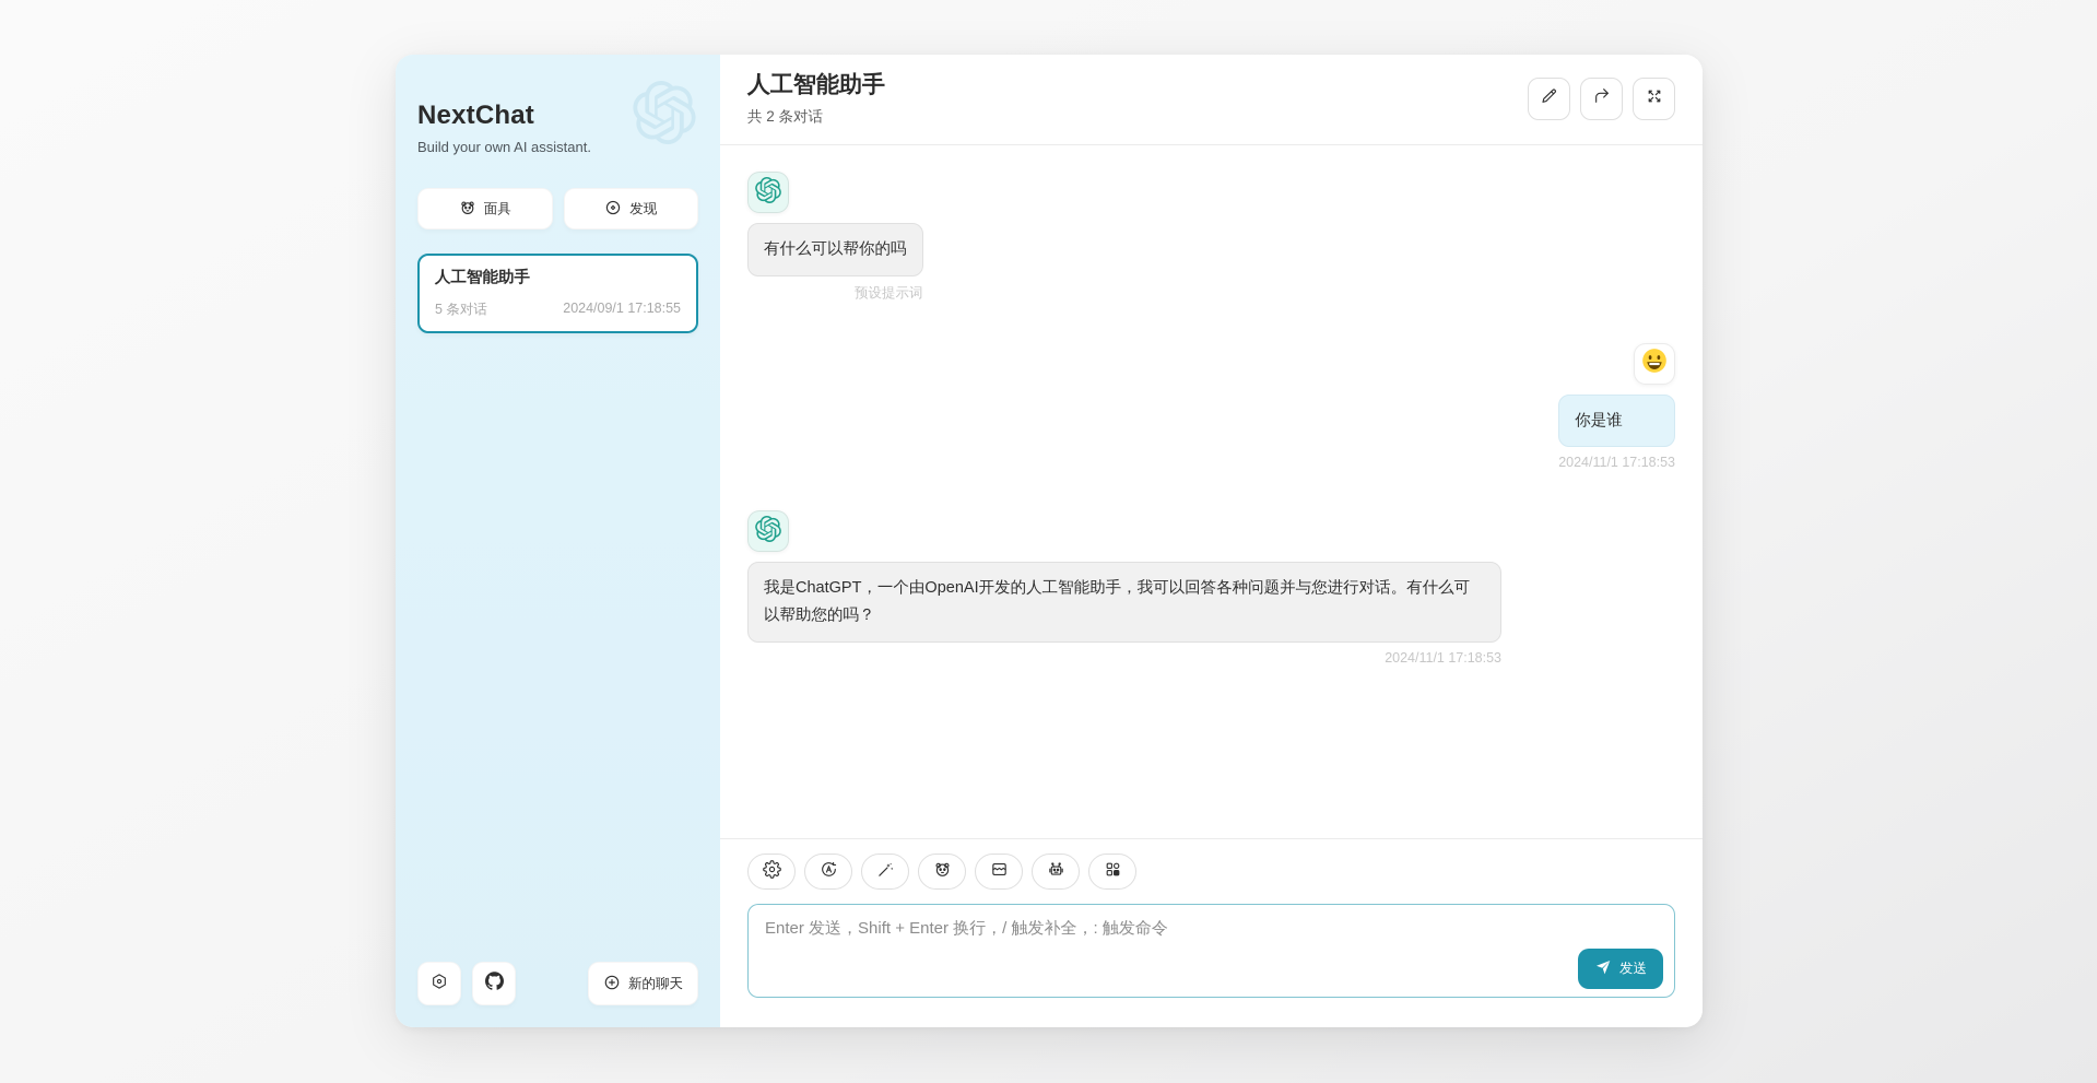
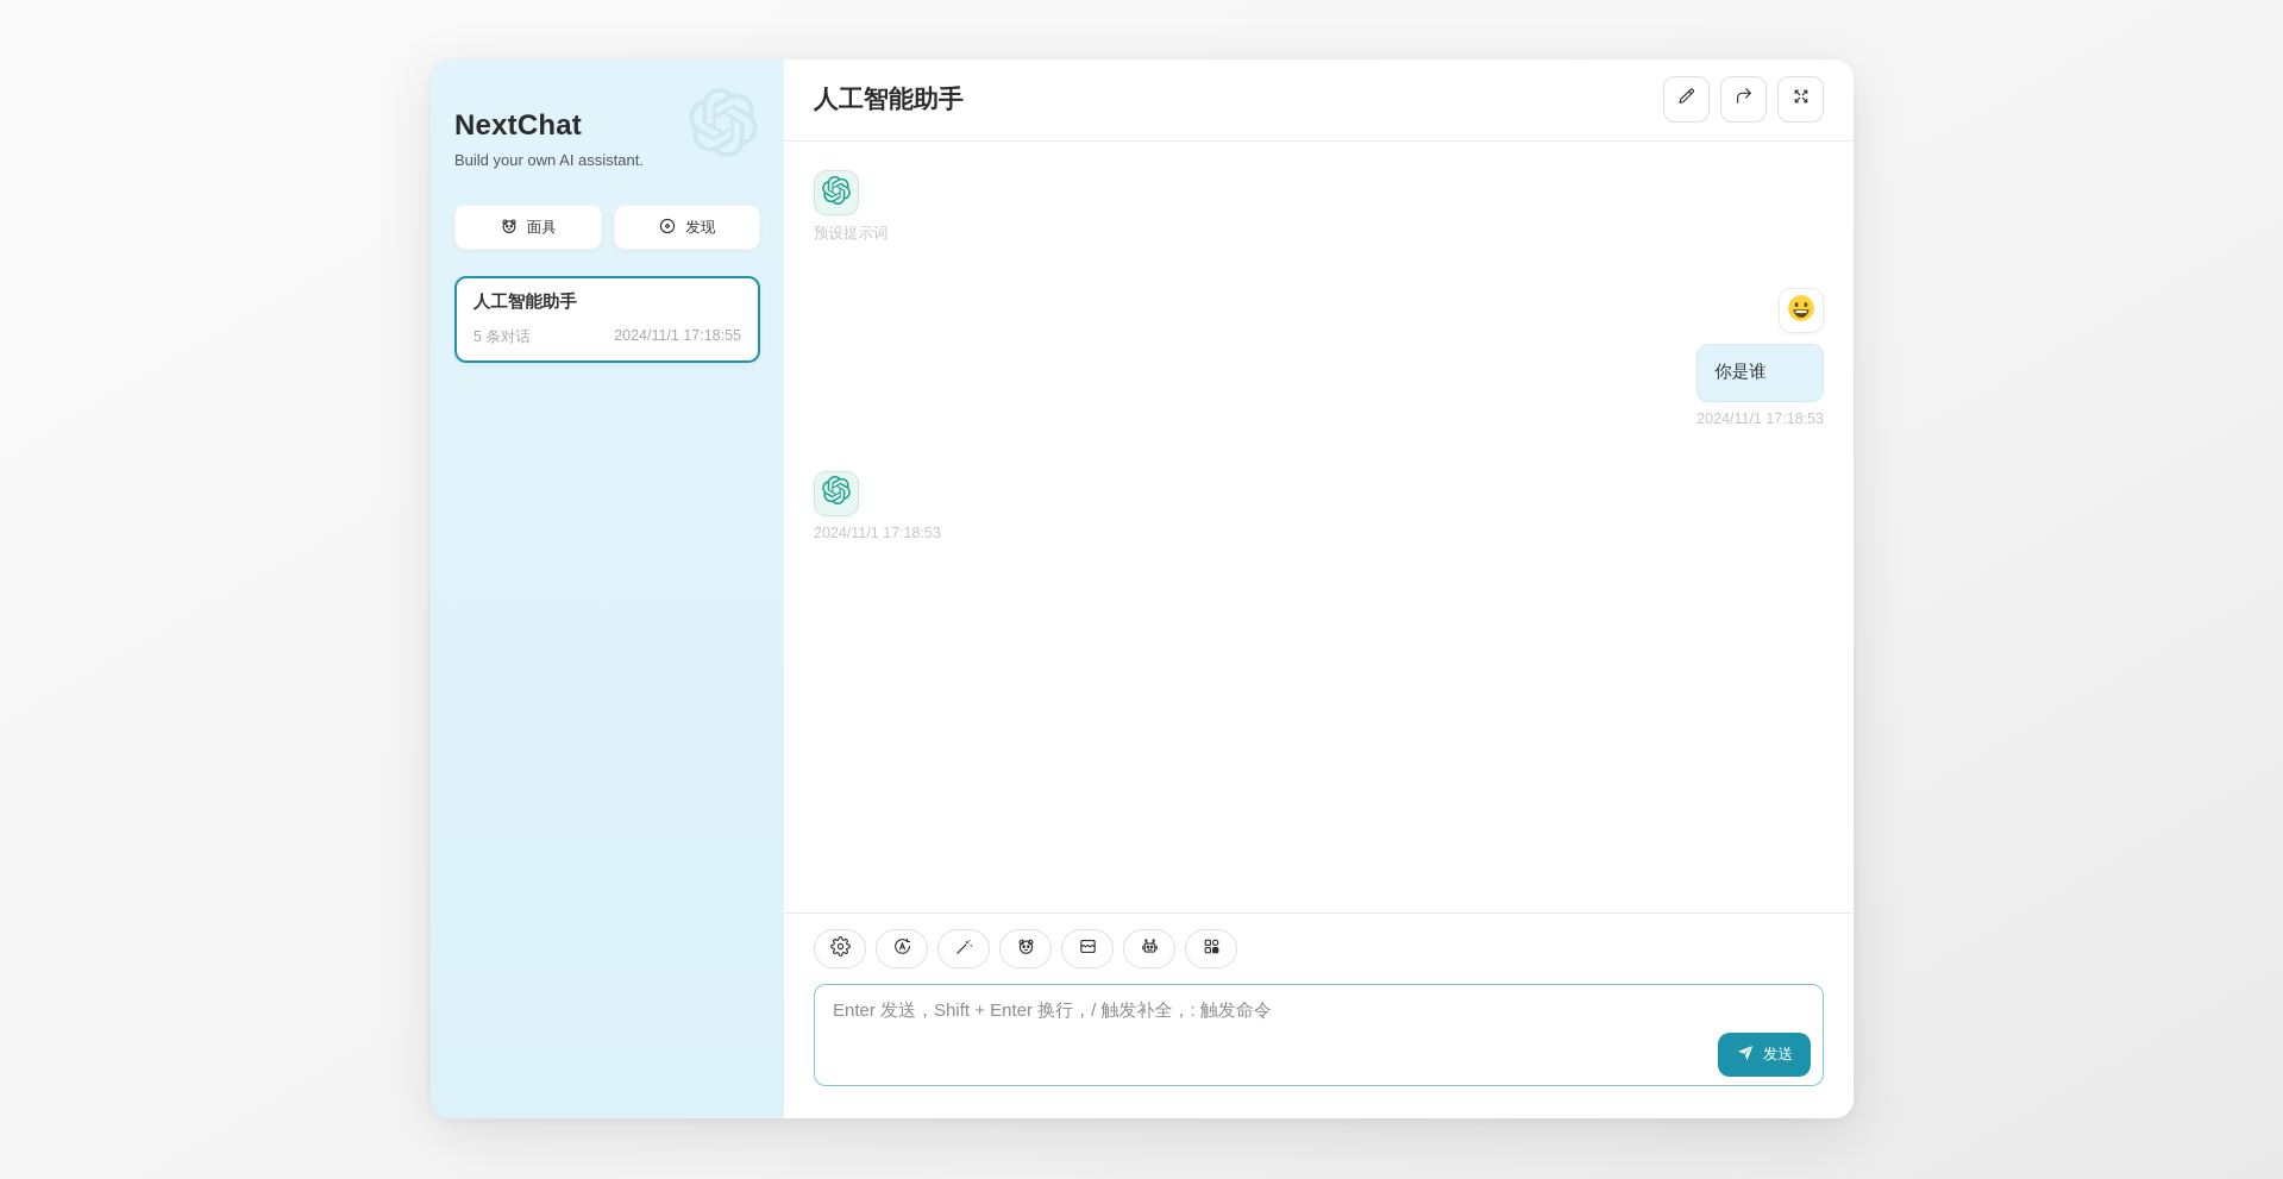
  NextChat
  Build your own AI assistant.
  面具
  发现
  人工智能助手
  5 条对话
- 2024/09/1 17:18:55
+ 2024/11/1 17:18:55
- 新的聊天
  人工智能助手
- 共 2 条对话
- 有什么可以帮你的吗
  预设提示词
  你是谁
  2024/11/1 17:18:53
- 我是ChatGPT，一个由OpenAI开发的人工智能助手，我可以回答各种问题并与您进行对话。有什么可以帮助您的吗？
  2024/11/1 17:18:53
  Enter 发送，Shift + Enter 换行，/ 触发补全，: 触发命令
  发送
